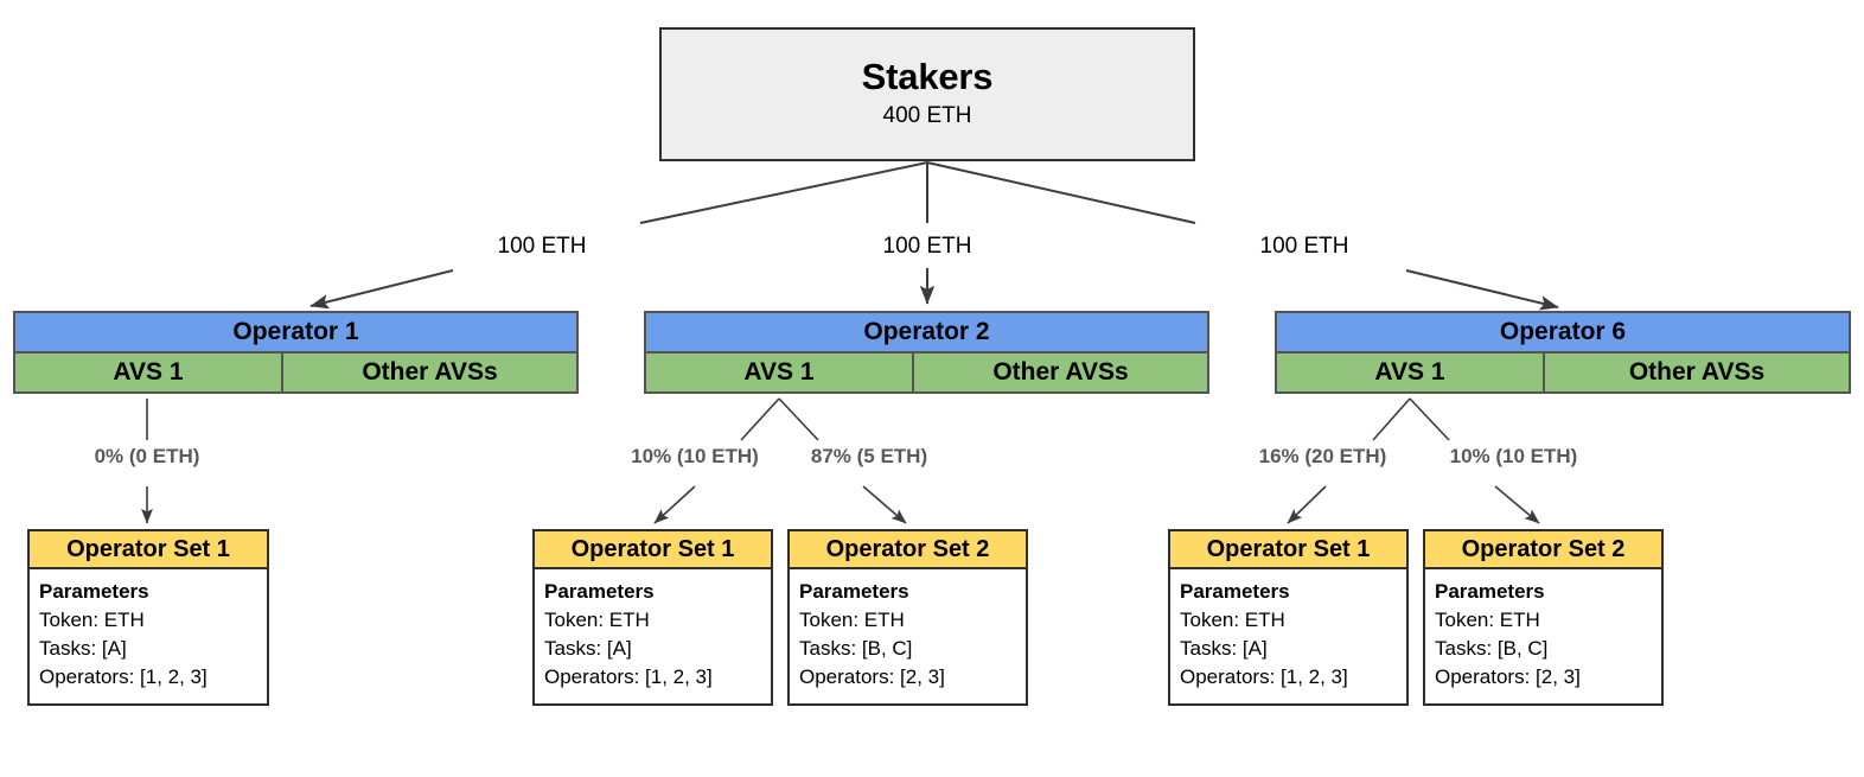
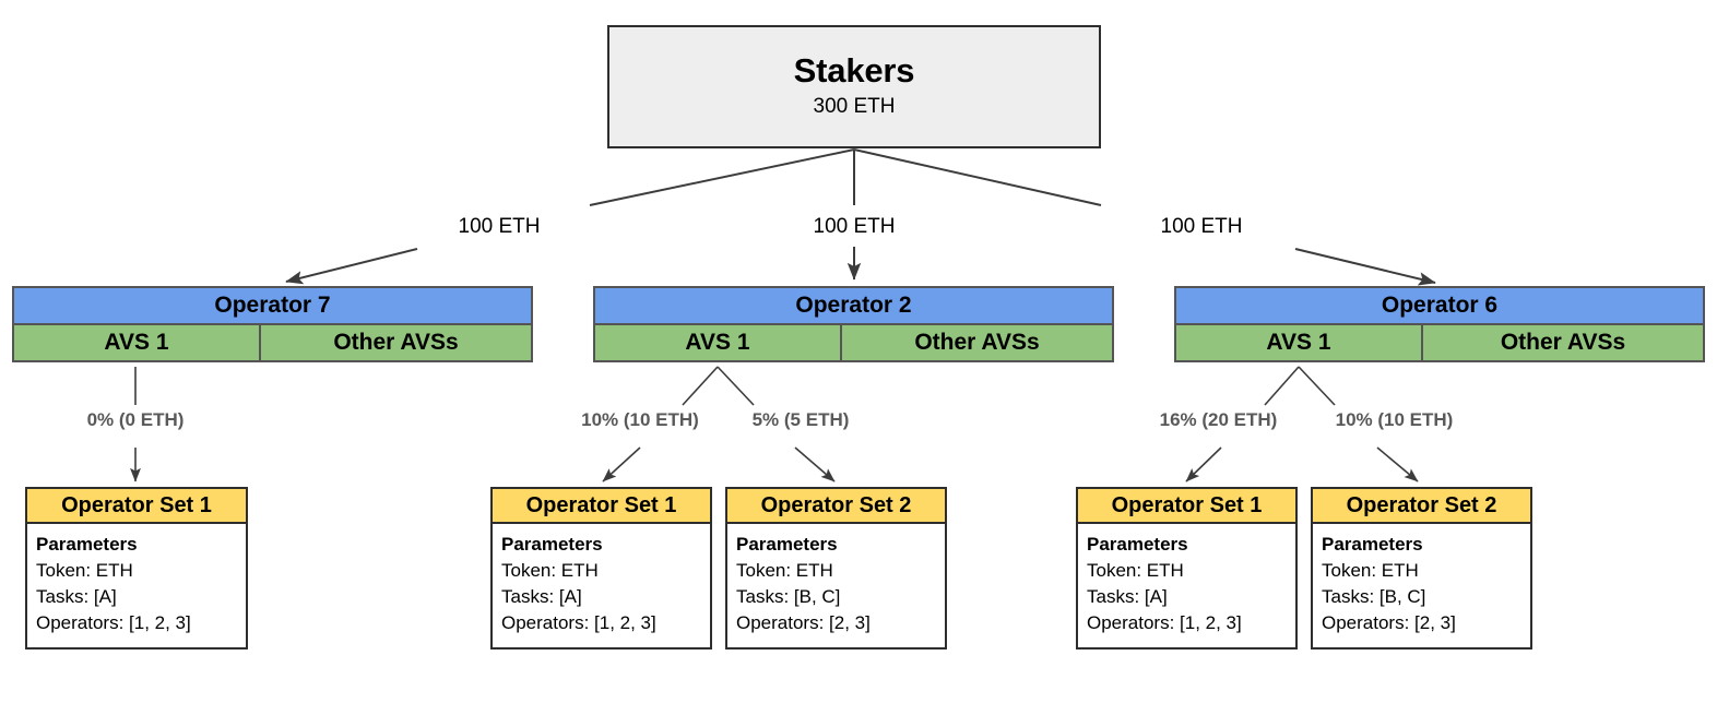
  Stakers
- 400 ETH
+ 300 ETH
  100 ETH
  100 ETH
  100 ETH
- Operator 1
+ Operator 7
  AVS 1
  Other AVSs
  Operator 2
  AVS 1
  Other AVSs
  Operator 6
  AVS 1
  Other AVSs
  0% (0 ETH)
  10% (10 ETH)
- 87% (5 ETH)
+ 5% (5 ETH)
  16% (20 ETH)
  10% (10 ETH)
  Operator Set 1
  Parameters
  Token: ETH
  Tasks: [A]
  Operators: [1, 2, 3]
  Operator Set 1
  Parameters
  Token: ETH
  Tasks: [A]
  Operators: [1, 2, 3]
  Operator Set 2
  Parameters
  Token: ETH
  Tasks: [B, C]
  Operators: [2, 3]
  Operator Set 1
  Parameters
  Token: ETH
  Tasks: [A]
  Operators: [1, 2, 3]
  Operator Set 2
  Parameters
  Token: ETH
  Tasks: [B, C]
  Operators: [2, 3]
